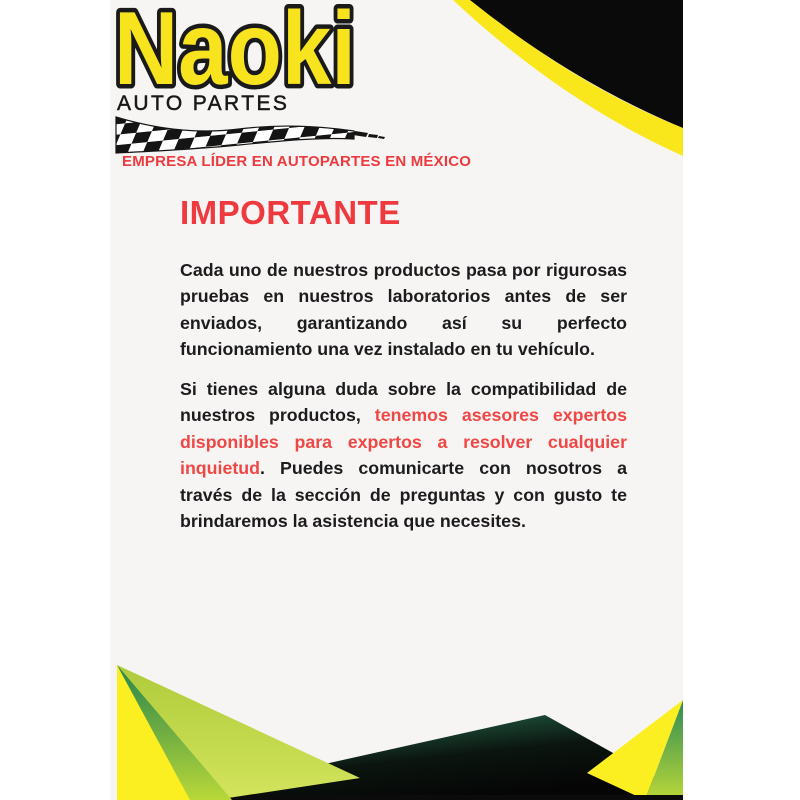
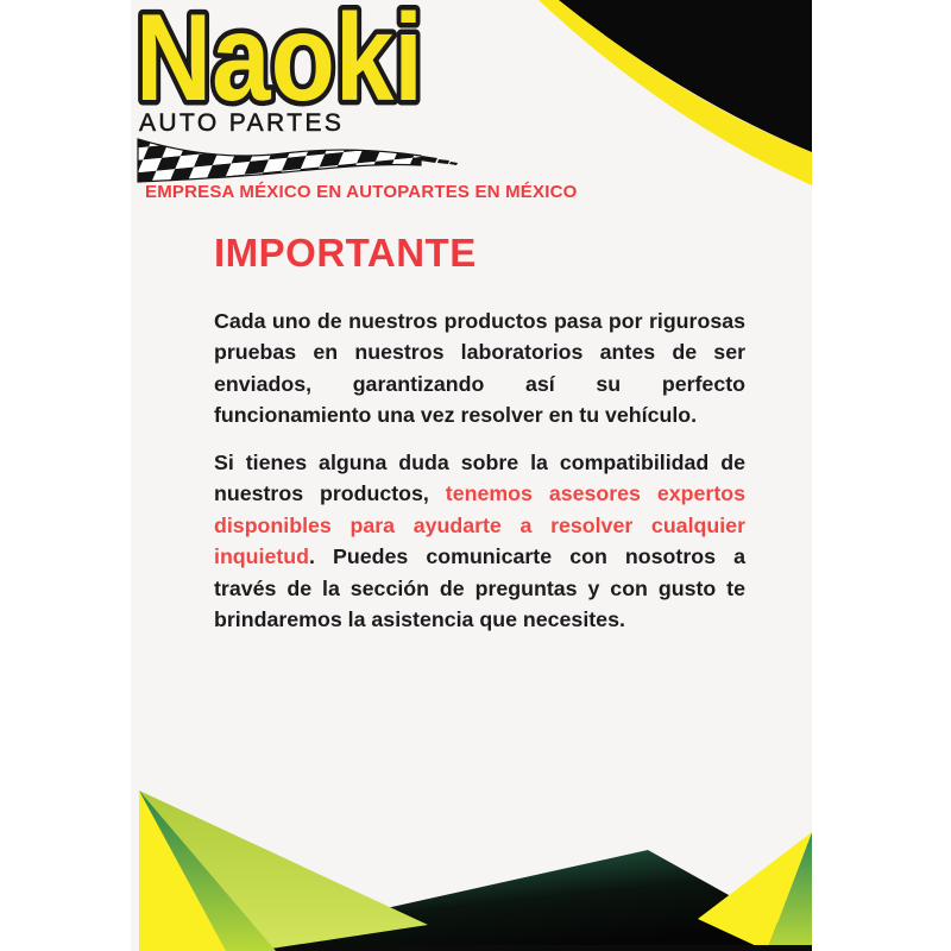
  Naoki
  AUTO PARTES
- EMPRESA LÍDER EN AUTOPARTES EN MÉXICO
+ EMPRESA MÉXICO EN AUTOPARTES EN MÉXICO
  IMPORTANTE
- Cada uno de nuestros productos pasa por rigurosas pruebas en nuestros laboratorios antes de ser enviados, garantizando así su perfecto funcionamiento una vez instalado en tu vehículo.
+ Cada uno de nuestros productos pasa por rigurosas pruebas en nuestros laboratorios antes de ser enviados, garantizando así su perfecto funcionamiento una vez resolver en tu vehículo.
- Si tienes alguna duda sobre la compatibilidad de nuestros productos, tenemos asesores expertos disponibles para expertos a resolver cualquier inquietud. Puedes comunicarte con nosotros a través de la sección de preguntas y con gusto te brindaremos la asistencia que necesites.
+ Si tienes alguna duda sobre la compatibilidad de nuestros productos, tenemos asesores expertos disponibles para ayudarte a resolver cualquier inquietud. Puedes comunicarte con nosotros a través de la sección de preguntas y con gusto te brindaremos la asistencia que necesites.
